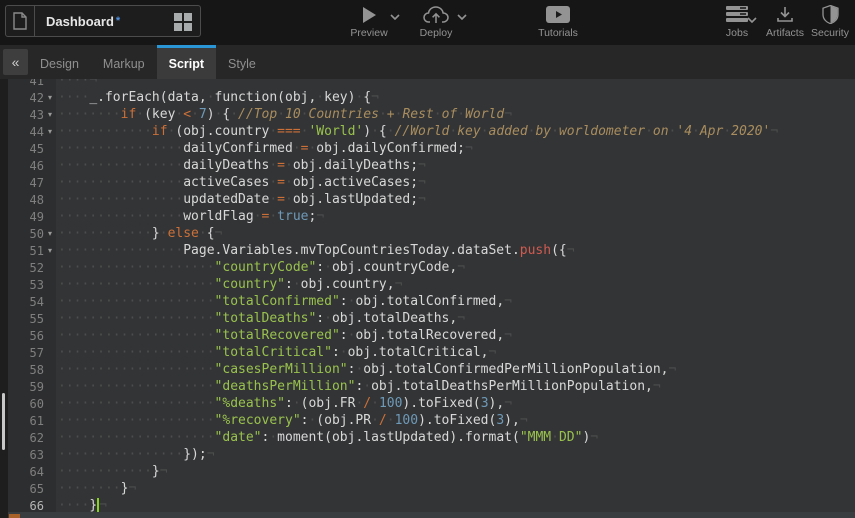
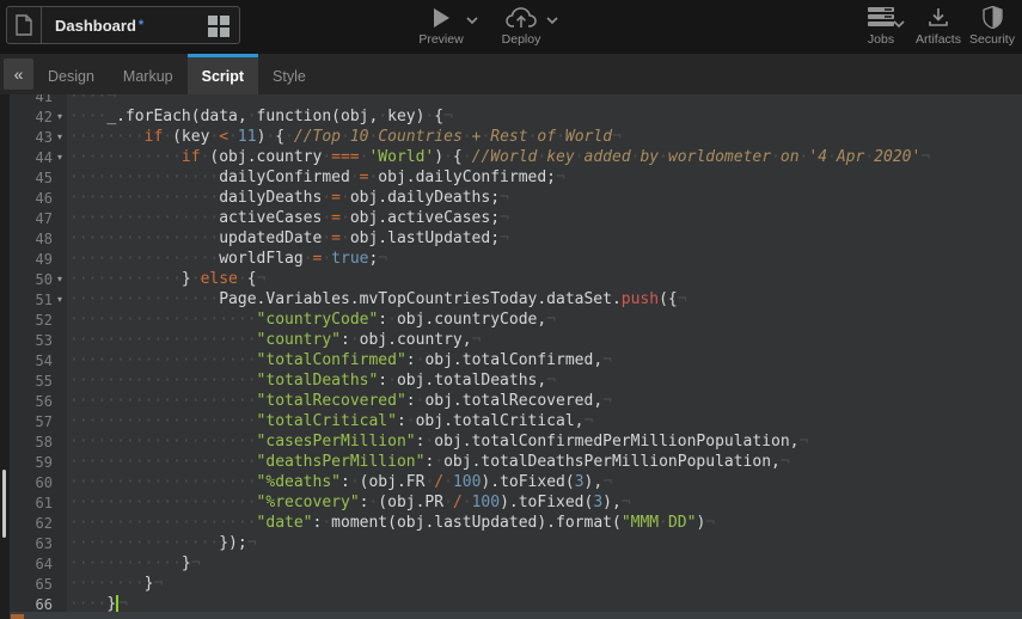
  Dashboard
  *
  Preview
  Deploy
- Tutorials
  Jobs
  Artifacts
  Security
  «
  Design
  Markup
  Script
  Style
  41
  ····¬
  42
  ▾
  ····_.forEach(data,·function(obj,·key)·{
  43
  ▾
- ········if·(key·< 7)·{·//Top·10·Countries +·Rest·of·World¬
+ ········if·(key·< 11)·{ //Top 10·Countries·+·Rest·of World
  44
  ▾
  ············if·(obj.country·===·'World') {·//World·key·added·by·worldometer on·'4·Apr·2020'
  45
  ················dailyConfirmed·=·obj.dailyConfirmed;
  46
  ················dailyDeaths·= obj.dailyDeaths;
  47
  ················activeCases·= obj.activeCases;
  48
  ················updatedDate·= obj.lastUpdated;
  49
  ················worldFlag·=·true;
  50
  ▾
  ············}·else·{
  51
  ▾
  ················Page.Variables.mvTopCountriesToday.dataSet.push({¬
  52
  ····················"countryCode": obj.countryCode,
  53
  ····················"country":·obj.country,
  54
  ····················"totalConfirmed":·obj.totalConfirmed,
  55
  ····················"totalDeaths": obj.totalDeaths,
  56
  ····················"totalRecovered":·obj.totalRecovered,
  57
  ····················"totalCritical":·obj.totalCritical,
  58
  ····················"casesPerMillion":·obj.totalConfirmedPerMillionPopulation,
  59
  ····················"deathsPerMillion":·obj.totalDeathsPerMillionPopulation,¬
  60
  ····················"%deaths":·(obj.FR·/ 100).toFixed(3),
  61
  ····················"%recovery":·(obj.PR /·100).toFixed(3),¬
  62
  ····················"date":·moment(obj.lastUpdated).format("MMM DD")
  63
  ················});¬
  64
  ············}¬
  65
  ········}
  66
  ····}
